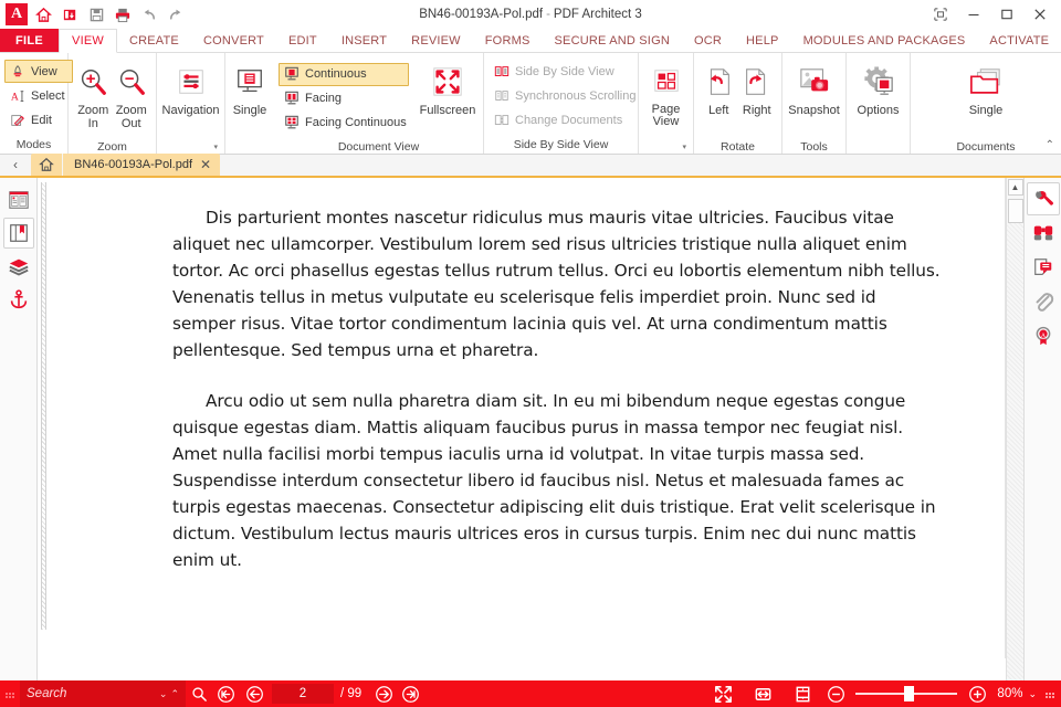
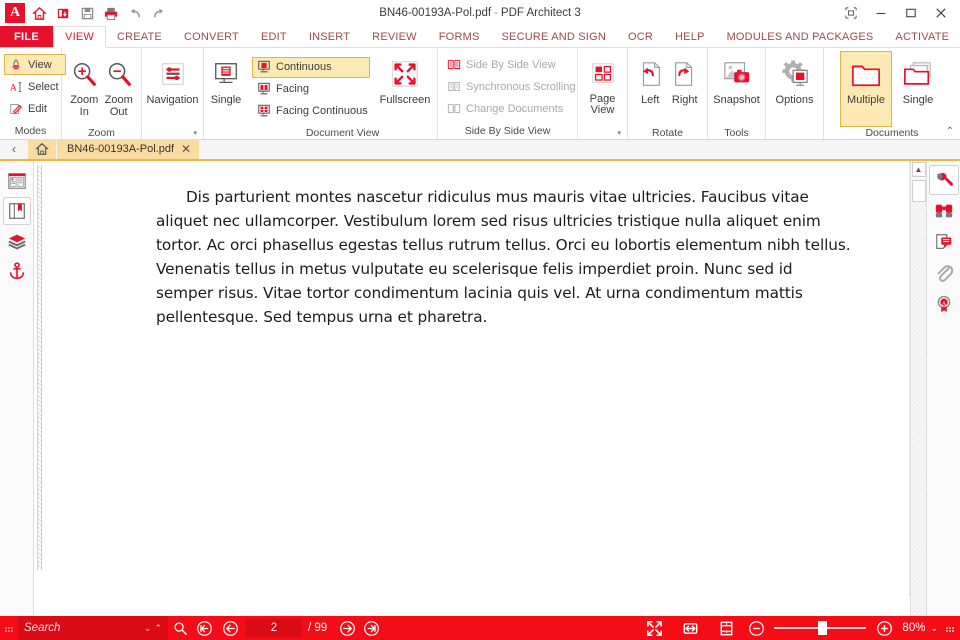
  A
  BN46-00193A-Pol.pdf - PDF Architect 3
  FILE
  VIEW
  CREATE
  CONVERT
  EDIT
  INSERT
  REVIEW
  FORMS
  SECURE AND SIGN
  OCR
  HELP
  MODULES AND PACKAGES
  ACTIVATE
  View
  A
  Select
  Edit
  Modes
  Zoom In
  Zoom Out
  Zoom
  Navigation
  Single
  Continuous
  Facing
  Facing Continuous
  Fullscreen
  Document View
  Side By Side View
  Synchronous Scrolling
  Change Documents
  Side By Side View
  Page
  View
  Left
  Right
  Rotate
  Snapshot
  Tools
  Options
+ Multiple
  Single
  Documents
  ⌃
  ‹
  BN46-00193A-Pol.pdf
  ✕
  Dis parturient montes nascetur ridiculus mus mauris vitae ultricies. Faucibus vitae aliquet nec ullamcorper. Vestibulum lorem sed risus ultricies tristique nulla aliquet enim tortor. Ac orci phasellus egestas tellus rutrum tellus. Orci eu lobortis elementum nibh tellus. Venenatis tellus in metus vulputate eu scelerisque felis imperdiet proin. Nunc sed id semper risus. Vitae tortor condimentum lacinia quis vel. At urna condimentum mattis pellentesque. Sed tempus urna et pharetra.
- Arcu odio ut sem nulla pharetra diam sit. In eu mi bibendum neque egestas congue quisque egestas diam. Mattis aliquam faucibus purus in massa tempor nec feugiat nisl. Amet nulla facilisi morbi tempus iaculis urna id volutpat. In vitae turpis massa sed. Suspendisse interdum consectetur libero id faucibus nisl. Netus et malesuada fames ac turpis egestas maecenas. Consectetur adipiscing elit duis tristique. Erat velit scelerisque in dictum. Vestibulum lectus mauris ultrices eros in cursus turpis. Enim nec dui nunc mattis enim ut.
  ▲
  Search
  ⌄
  ⌃
  2
  / 99
  80%
  ⌄
